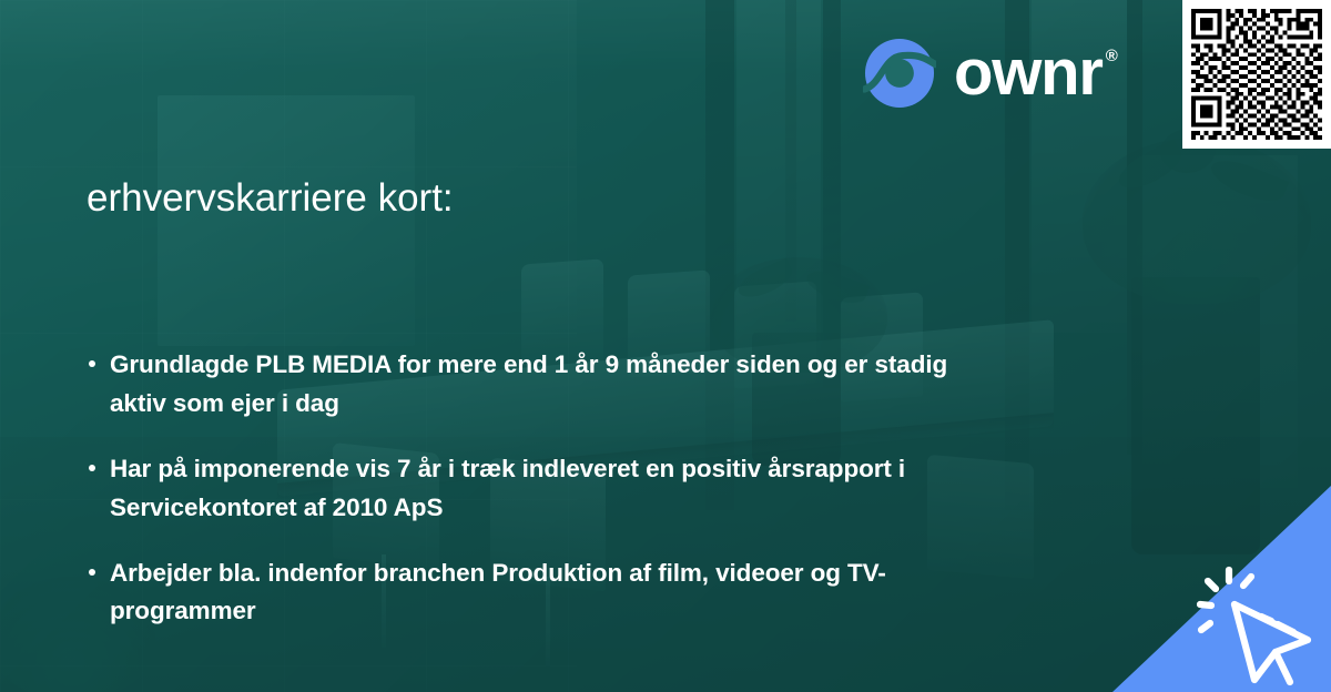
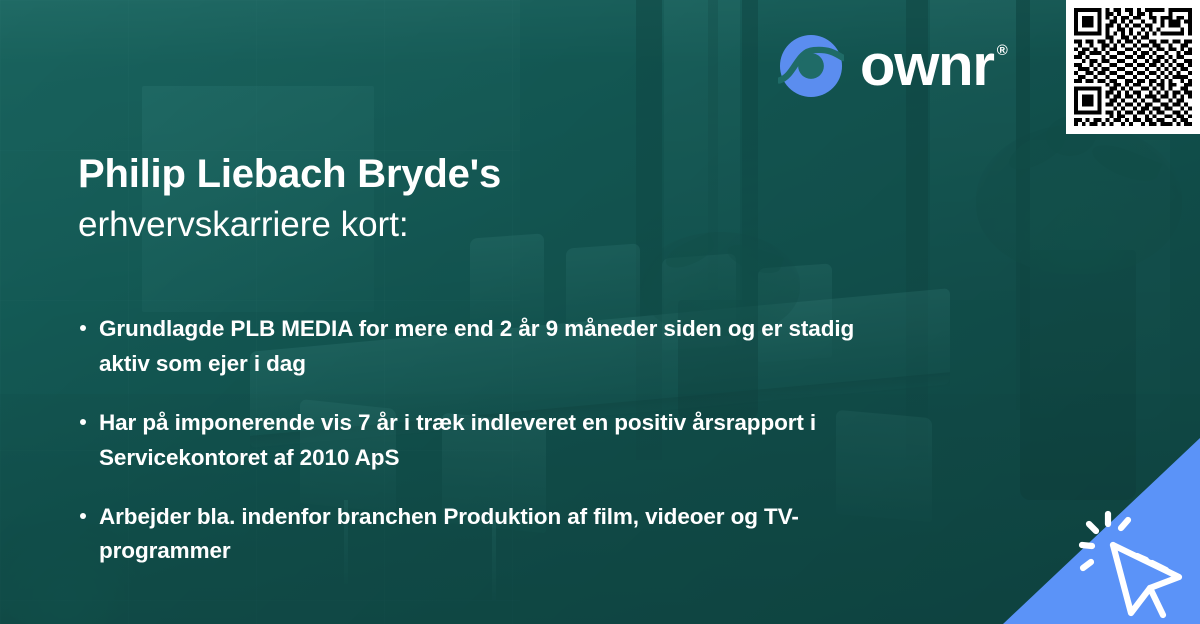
  ownr
  ®
+ Philip Liebach Bryde's
  erhvervskarriere kort:
- Grundlagde PLB MEDIA for mere end 1 år 9 måneder siden og er stadig aktiv som ejer i dag
+ Grundlagde PLB MEDIA for mere end 2 år 9 måneder siden og er stadig aktiv som ejer i dag
  Har på imponerende vis 7 år i træk indleveret en positiv årsrapport i Servicekontoret af 2010 ApS
  Arbejder bla. indenfor branchen Produktion af film, videoer og TV-programmer
